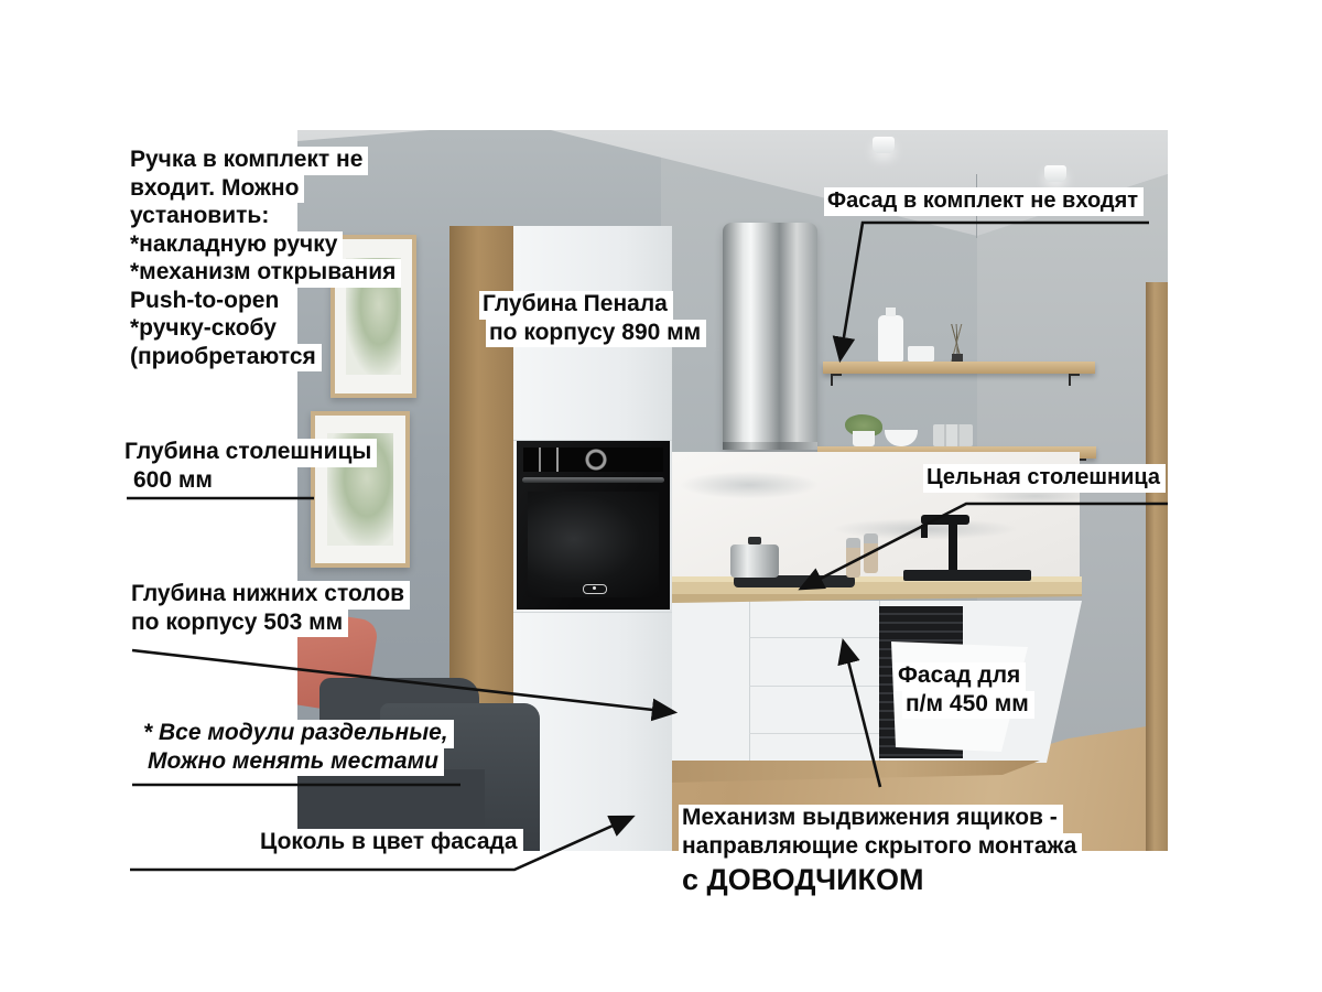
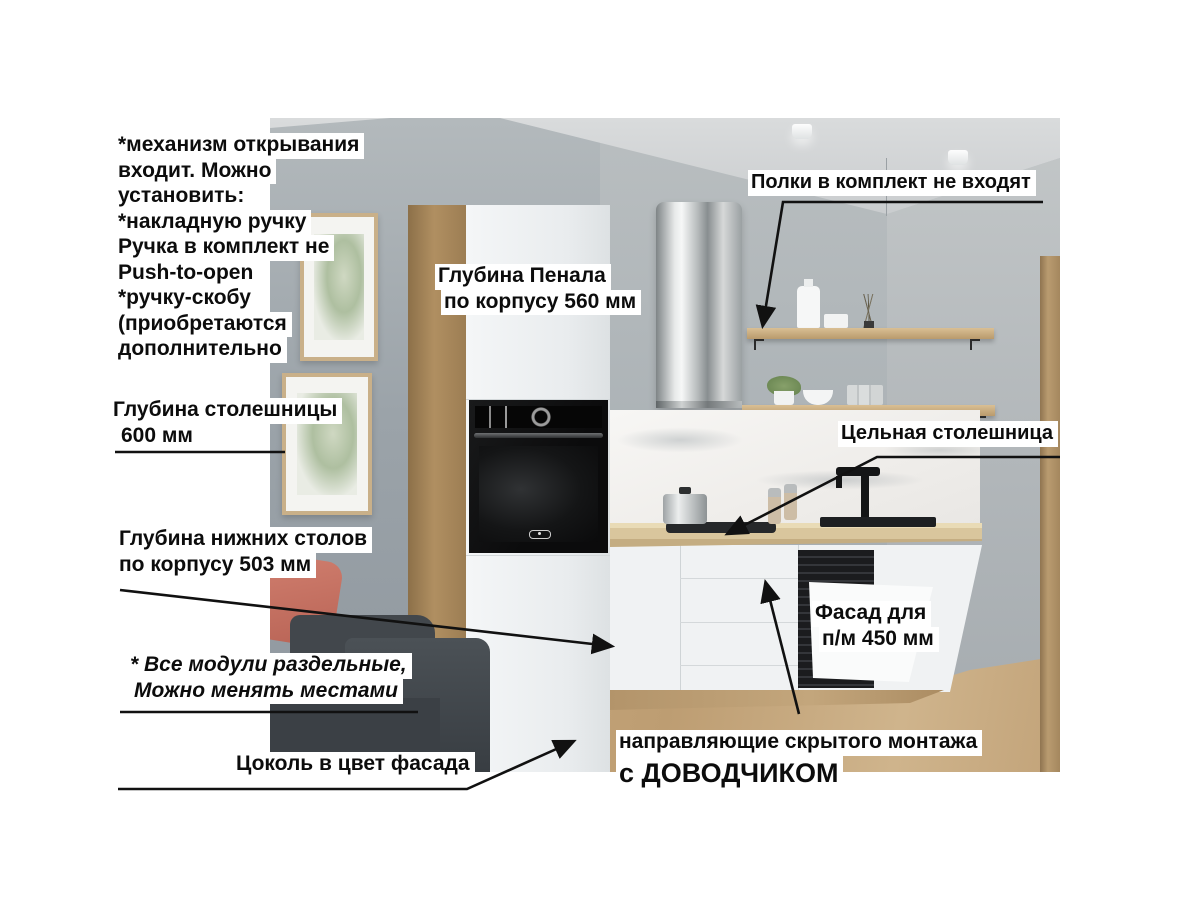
- Ручка в комплект не
+ *механизм открывания
  входит. Можно
  установить:
  *накладную ручку
- *механизм открывания
+ Ручка в комплект не
  Push-to-open
  *ручку-скобу
  (приобретаются
+ дополнительно
  Глубина Пенала
- по корпусу 890 мм
+ по корпусу 560 мм
- Фасад в комплект не входят
+ Полки в комплект не входят
  Глубина столешницы
  600 мм
  Цельная столешница
  Глубина нижних столов
  по корпусу 503 мм
  Фасад для
  п/м 450 мм
  * Все модули раздельные,
  Можно менять местами
  Цоколь в цвет фасада
- Механизм выдвижения ящиков -
  направляющие скрытого монтажа
  с ДОВОДЧИКОМ
